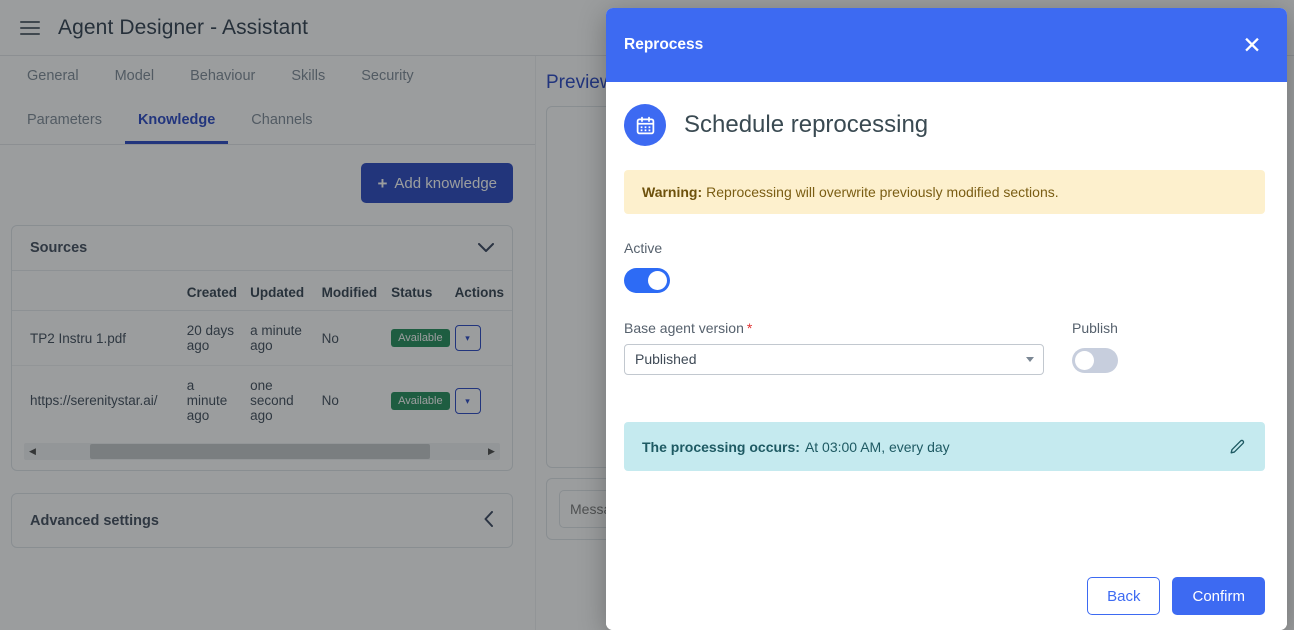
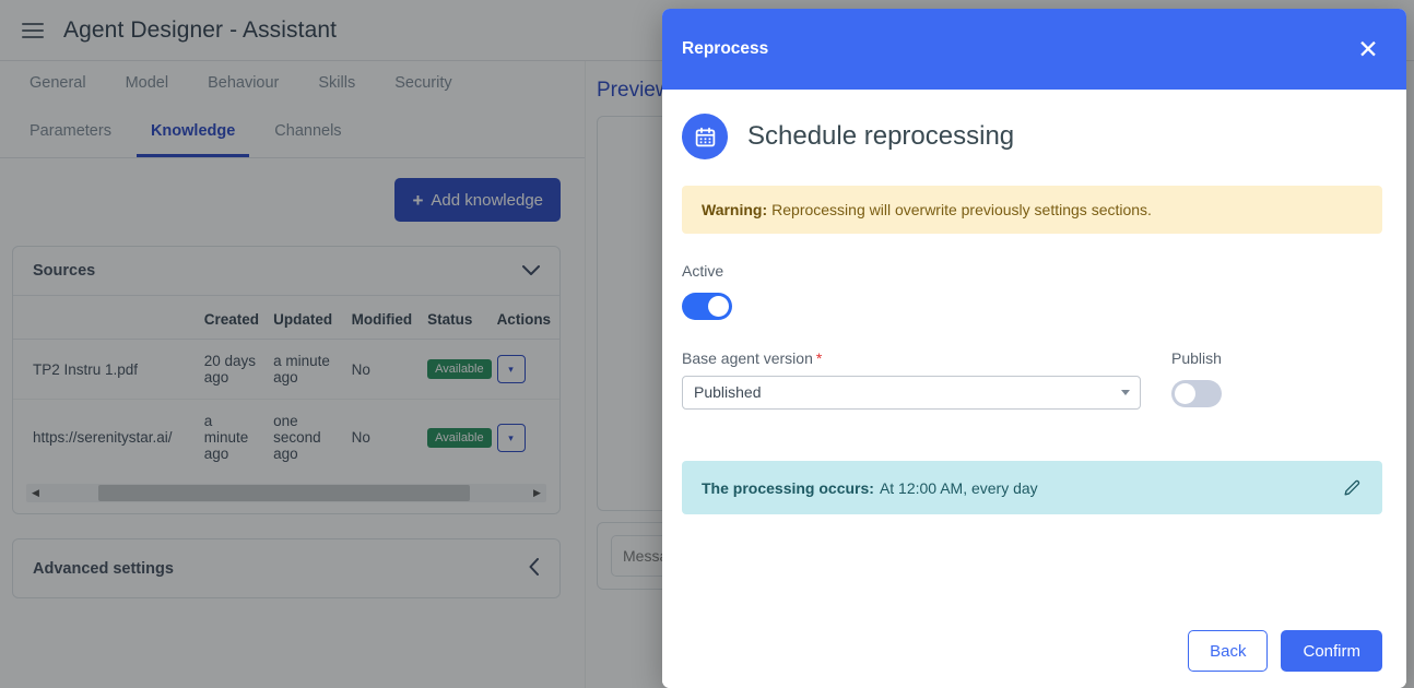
  Agent Designer - Assistant
  General
  Model
  Behaviour
  Skills
  Security
  Parameters
  Knowledge
  Channels
  +
  Add knowledge
  Sources
  	Created	Updated	Modified	Status	Actions
  TP2 Instru 1.pdf	20 days ago	a minute ago	No	Available	▾
  https://serenitystar.ai/	a minute ago	one second ago	No	Available	▾
  ◀
  ▶
  Advanced settings
  Previe
  Reprocess
  ✕
  Schedule reprocessing
- Warning: Reprocessing will overwrite previously modified sections.
+ Warning: Reprocessing will overwrite previously settings sections.
  Active
  Base agent version *
  Published
  Publish
  The processing occurs:
- At 03:00 AM, every day
+ At 12:00 AM, every day
  Back
  Confirm
